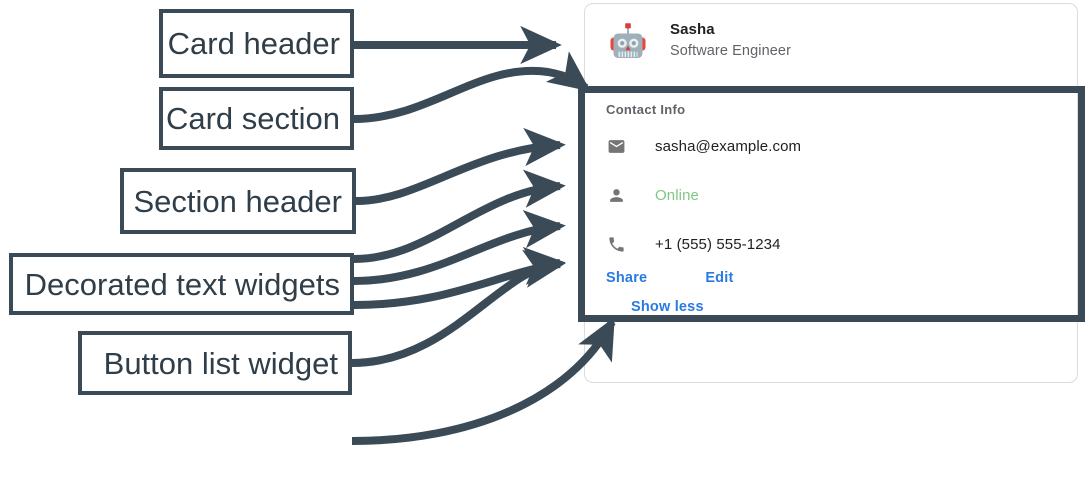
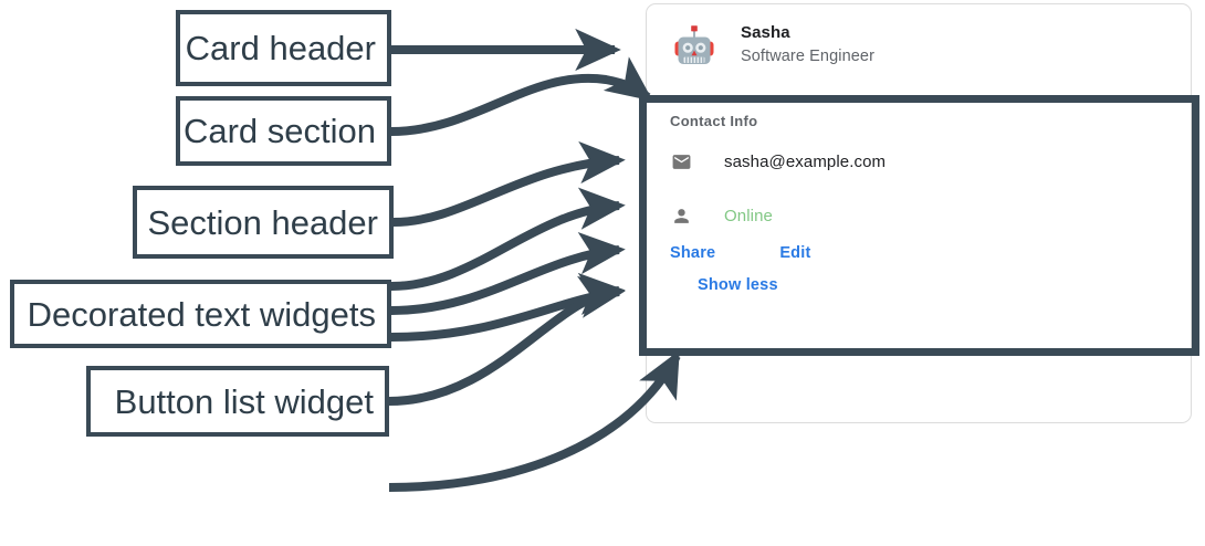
  Card header
  Card section
  Section header
  Decorated text widgets
  Button list widget
  Sasha
  Software Engineer
  Contact Info
  sasha@example.com
  Online
- +1 (555) 555-1234
  Share
  Edit
  Show less
